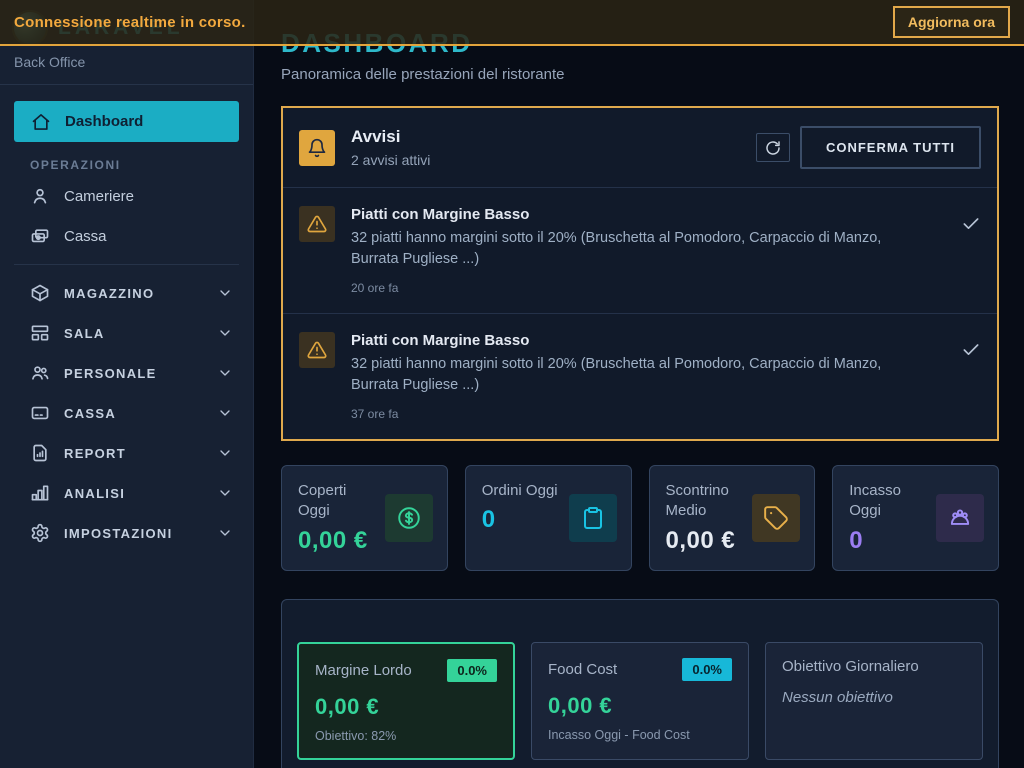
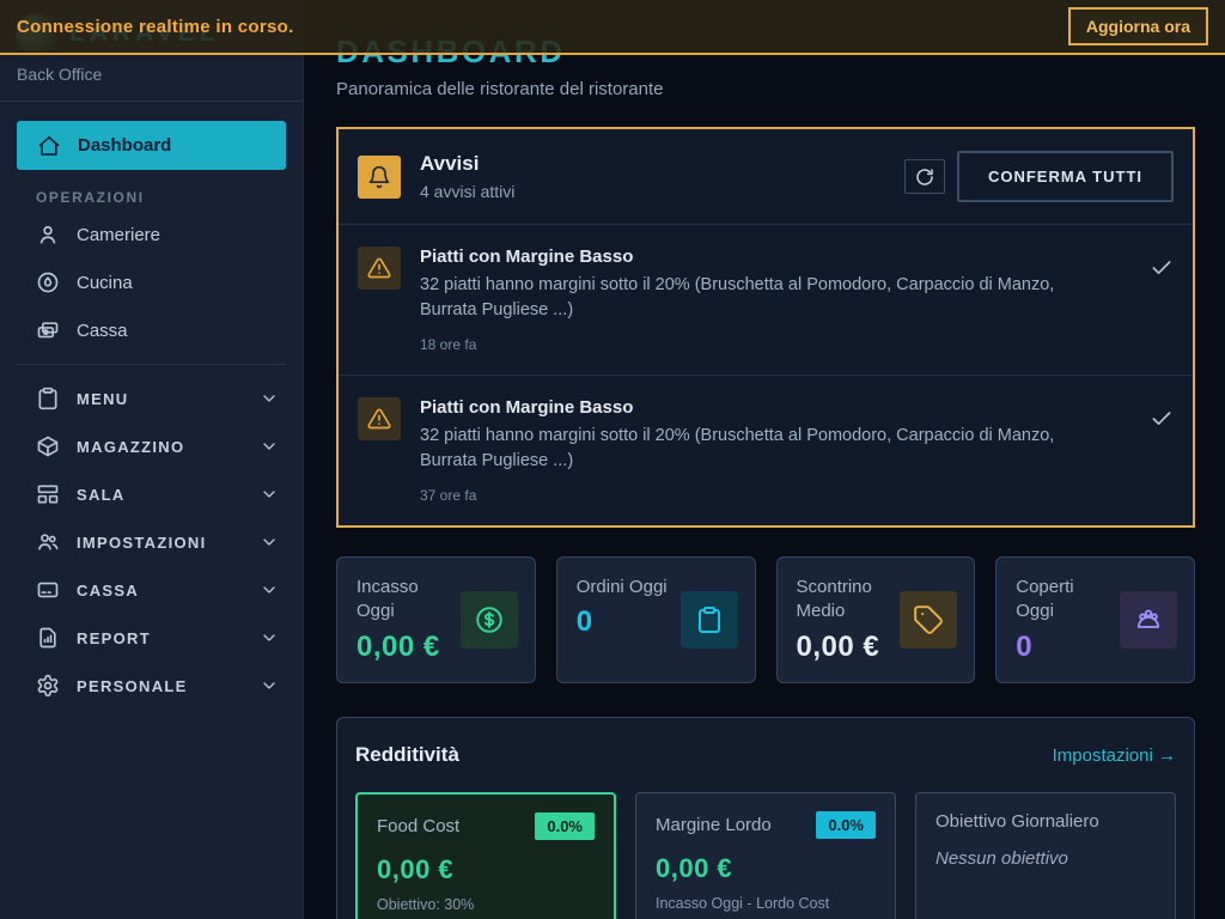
  LARAVEL
  Back Office
  Dashboard
  OPERAZIONI
  Cameriere
+ Cucina
  Cassa
+ MENU
  MAGAZZINO
  SALA
- PERSONALE
+ IMPOSTAZIONI
  CASSA
  REPORT
- ANALISI
- IMPOSTAZIONI
+ PERSONALE
  DASHBOARD
- Panoramica delle prestazioni del ristorante
+ Panoramica delle ristorante del ristorante
  Avvisi
- 2 avvisi attivi
+ 4 avvisi attivi
  CONFERMA TUTTI
  Piatti con Margine Basso
  32 piatti hanno margini sotto il 20% (Bruschetta al Pomodoro, Carpaccio di Manzo, Burrata Pugliese ...)
- 20 ore fa
+ 18 ore fa
  Piatti con Margine Basso
  32 piatti hanno margini sotto il 20% (Bruschetta al Pomodoro, Carpaccio di Manzo, Burrata Pugliese ...)
  37 ore fa
- Coperti Oggi
+ Incasso Oggi
  0,00 €
  Ordini Oggi
  0
  Scontrino Medio
  0,00 €
- Incasso Oggi
+ Coperti Oggi
  0
+ Redditività
+ Impostazioni →
- Margine Lordo
+ Food Cost
  0.0%
  0,00 €
- Obiettivo: 82%
+ Obiettivo: 30%
- Food Cost
+ Margine Lordo
  0.0%
  0,00 €
- Incasso Oggi - Food Cost
+ Incasso Oggi - Lordo Cost
  Obiettivo Giornaliero
  Nessun obiettivo
  Connessione realtime in corso.
  Aggiorna ora
